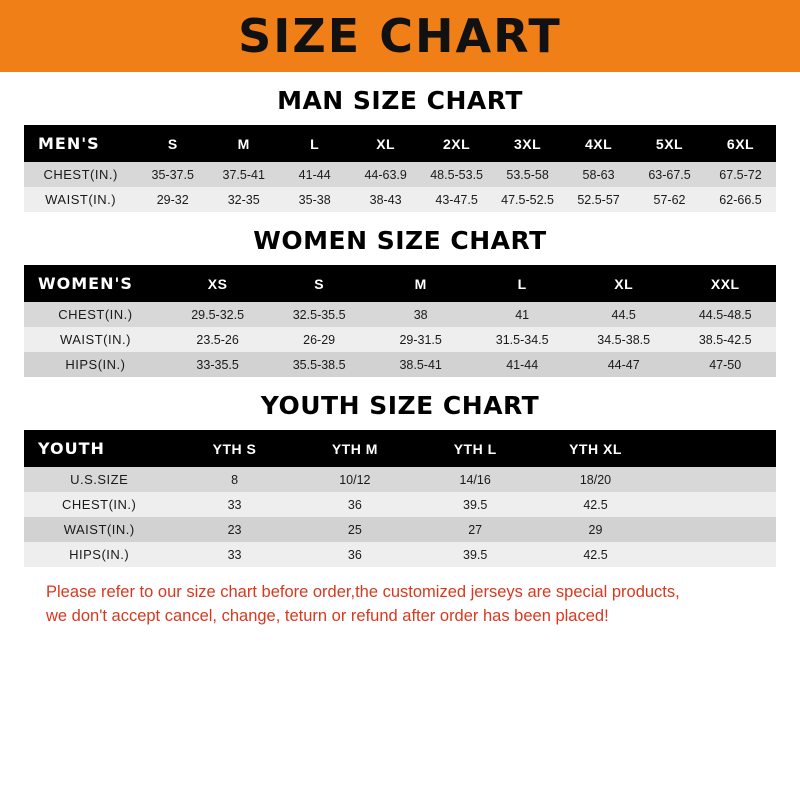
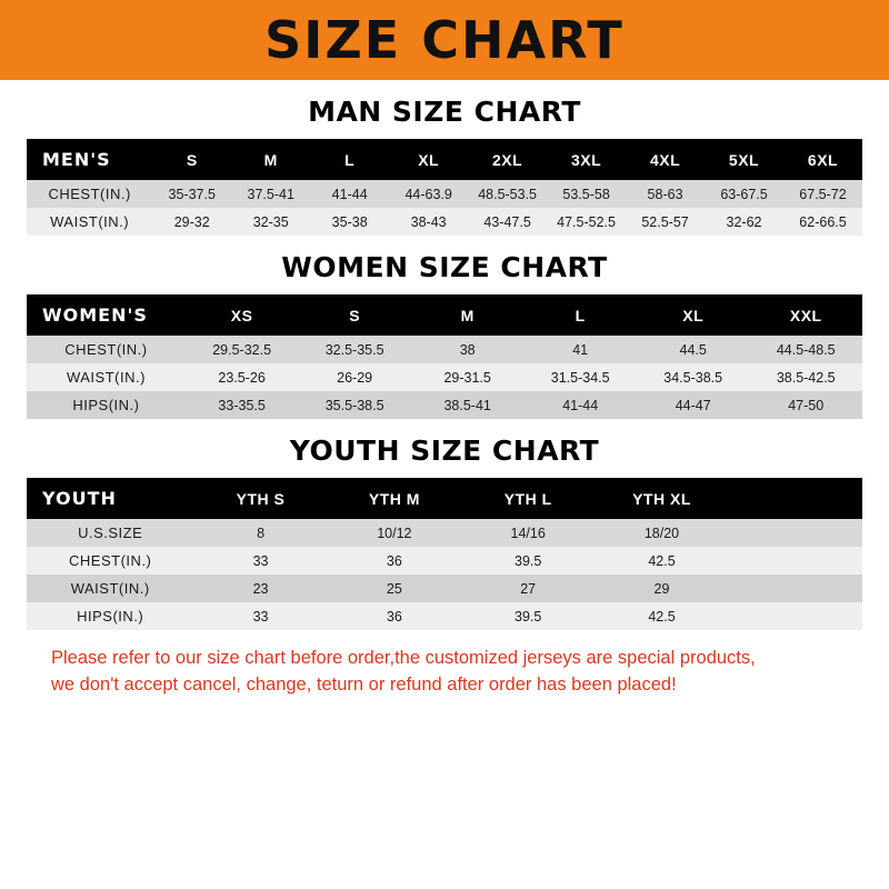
  SIZE CHART
  MAN SIZE CHART
  MEN'S	S	M	L	XL	2XL	3XL	4XL	5XL	6XL
  CHEST(IN.)	35-37.5	37.5-41	41-44	44-63.9	48.5-53.5	53.5-58	58-63	63-67.5	67.5-72
- WAIST(IN.)	29-32	32-35	35-38	38-43	43-47.5	47.5-52.5	52.5-57	57-62	62-66.5
+ WAIST(IN.)	29-32	32-35	35-38	38-43	43-47.5	47.5-52.5	52.5-57	32-62	62-66.5
  WOMEN SIZE CHART
  WOMEN'S	XS	S	M	L	XL	XXL
  CHEST(IN.)	29.5-32.5	32.5-35.5	38	41	44.5	44.5-48.5
  WAIST(IN.)	23.5-26	26-29	29-31.5	31.5-34.5	34.5-38.5	38.5-42.5
  HIPS(IN.)	33-35.5	35.5-38.5	38.5-41	41-44	44-47	47-50
  YOUTH SIZE CHART
  YOUTH	YTH S	YTH M	YTH L	YTH XL
  U.S.SIZE	8	10/12	14/16	18/20
  CHEST(IN.)	33	36	39.5	42.5
  WAIST(IN.)	23	25	27	29
  HIPS(IN.)	33	36	39.5	42.5
  Please refer to our size chart before order,the customized jerseys are special products,
  we don't accept cancel, change, teturn or refund after order has been placed!
